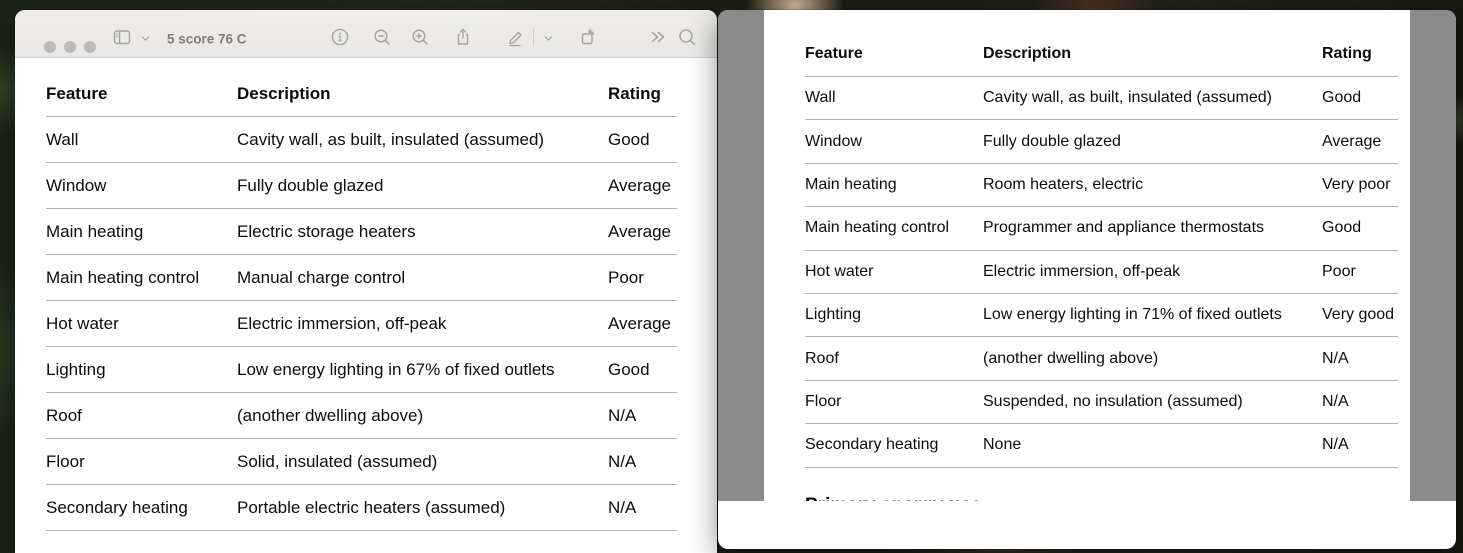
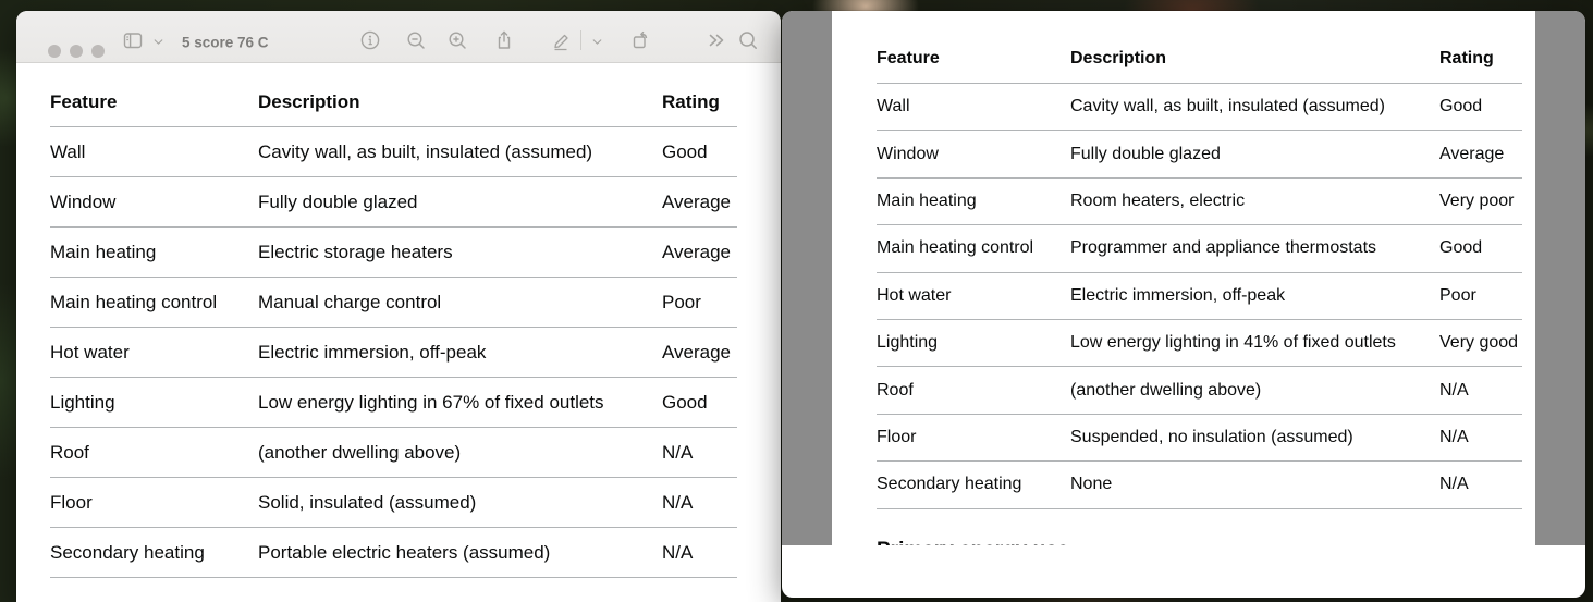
  5 score 76 C
  Feature
  Description
  Rating
  Wall
  Cavity wall, as built, insulated (assumed)
  Good
  Window
  Fully double glazed
  Average
  Main heating
  Electric storage heaters
  Average
  Main heating control
  Manual charge control
  Poor
  Hot water
  Electric immersion, off-peak
  Average
  Lighting
  Low energy lighting in 67% of fixed outlets
  Good
  Roof
  (another dwelling above)
  N/A
  Floor
  Solid, insulated (assumed)
  N/A
  Secondary heating
  Portable electric heaters (assumed)
  N/A
  Feature
  Description
  Rating
  Wall
  Cavity wall, as built, insulated (assumed)
  Good
  Window
  Fully double glazed
  Average
  Main heating
  Room heaters, electric
  Very poor
  Main heating control
  Programmer and appliance thermostats
  Good
  Hot water
  Electric immersion, off-peak
  Poor
  Lighting
- Low energy lighting in 71% of fixed outlets
+ Low energy lighting in 41% of fixed outlets
  Very good
  Roof
  (another dwelling above)
  N/A
  Floor
  Suspended, no insulation (assumed)
  N/A
  Secondary heating
  None
  N/A
